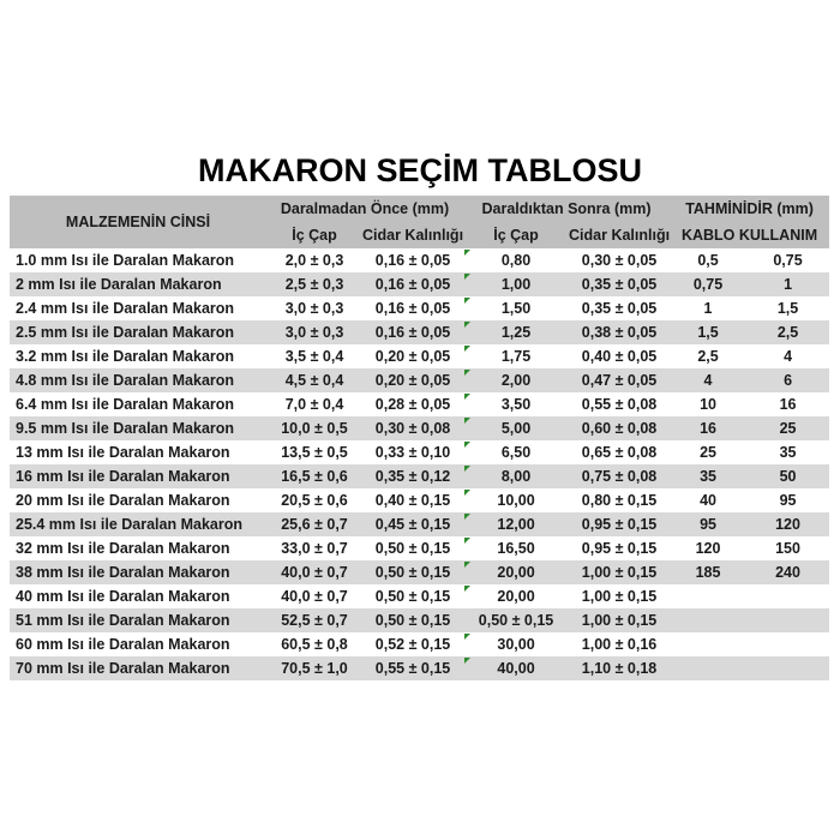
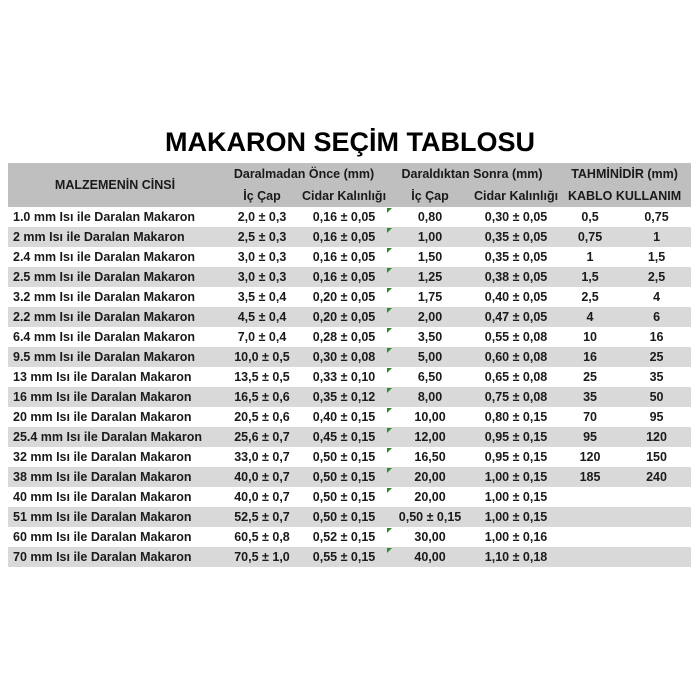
  MAKARON SEÇİM TABLOSU
  MALZEMENİN CİNSİ	Daralmadan Önce (mm)	Daraldıktan Sonra (mm)	TAHMİNİDİR (mm)
  İç Çap	Cidar Kalınlığı	İç Çap	Cidar Kalınlığı	KABLO KULLANIM
  1.0 mm Isı ile Daralan Makaron	2,0 ± 0,3	0,16 ± 0,05	0,80	0,30 ± 0,05	0,5	0,75
  2 mm Isı ile Daralan Makaron	2,5 ± 0,3	0,16 ± 0,05	1,00	0,35 ± 0,05	0,75	1
  2.4 mm Isı ile Daralan Makaron	3,0 ± 0,3	0,16 ± 0,05	1,50	0,35 ± 0,05	1	1,5
  2.5 mm Isı ile Daralan Makaron	3,0 ± 0,3	0,16 ± 0,05	1,25	0,38 ± 0,05	1,5	2,5
  3.2 mm Isı ile Daralan Makaron	3,5 ± 0,4	0,20 ± 0,05	1,75	0,40 ± 0,05	2,5	4
- 4.8 mm Isı ile Daralan Makaron	4,5 ± 0,4	0,20 ± 0,05	2,00	0,47 ± 0,05	4	6
+ 2.2 mm Isı ile Daralan Makaron	4,5 ± 0,4	0,20 ± 0,05	2,00	0,47 ± 0,05	4	6
  6.4 mm Isı ile Daralan Makaron	7,0 ± 0,4	0,28 ± 0,05	3,50	0,55 ± 0,08	10	16
  9.5 mm Isı ile Daralan Makaron	10,0 ± 0,5	0,30 ± 0,08	5,00	0,60 ± 0,08	16	25
  13 mm Isı ile Daralan Makaron	13,5 ± 0,5	0,33 ± 0,10	6,50	0,65 ± 0,08	25	35
  16 mm Isı ile Daralan Makaron	16,5 ± 0,6	0,35 ± 0,12	8,00	0,75 ± 0,08	35	50
- 20 mm Isı ile Daralan Makaron	20,5 ± 0,6	0,40 ± 0,15	10,00	0,80 ± 0,15	40	95
+ 20 mm Isı ile Daralan Makaron	20,5 ± 0,6	0,40 ± 0,15	10,00	0,80 ± 0,15	70	95
  25.4 mm Isı ile Daralan Makaron	25,6 ± 0,7	0,45 ± 0,15	12,00	0,95 ± 0,15	95	120
  32 mm Isı ile Daralan Makaron	33,0 ± 0,7	0,50 ± 0,15	16,50	0,95 ± 0,15	120	150
  38 mm Isı ile Daralan Makaron	40,0 ± 0,7	0,50 ± 0,15	20,00	1,00 ± 0,15	185	240
  40 mm Isı ile Daralan Makaron	40,0 ± 0,7	0,50 ± 0,15	20,00	1,00 ± 0,15
  51 mm Isı ile Daralan Makaron	52,5 ± 0,7	0,50 ± 0,15	0,50 ± 0,15	1,00 ± 0,15
  60 mm Isı ile Daralan Makaron	60,5 ± 0,8	0,52 ± 0,15	30,00	1,00 ± 0,16
  70 mm Isı ile Daralan Makaron	70,5 ± 1,0	0,55 ± 0,15	40,00	1,10 ± 0,18
